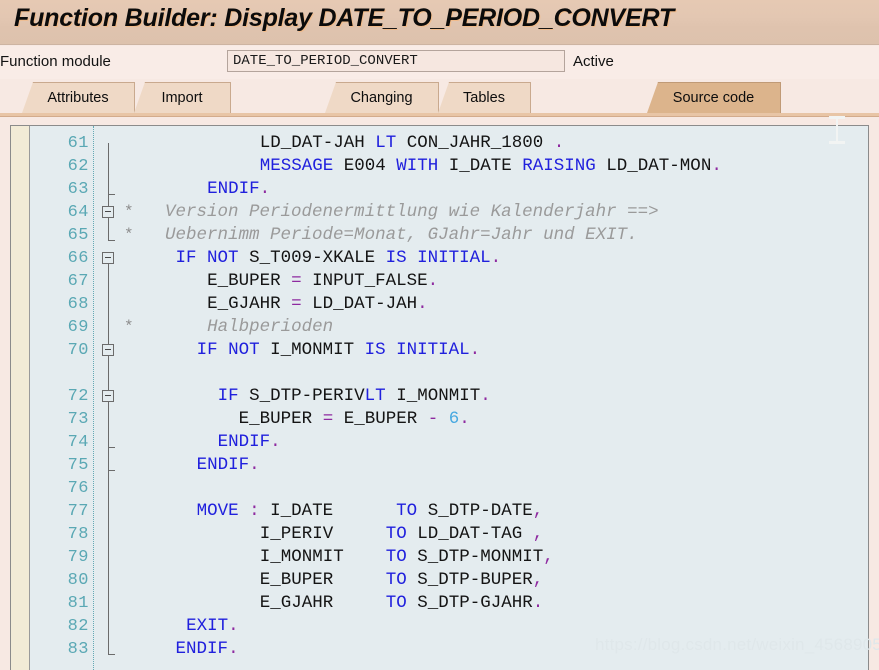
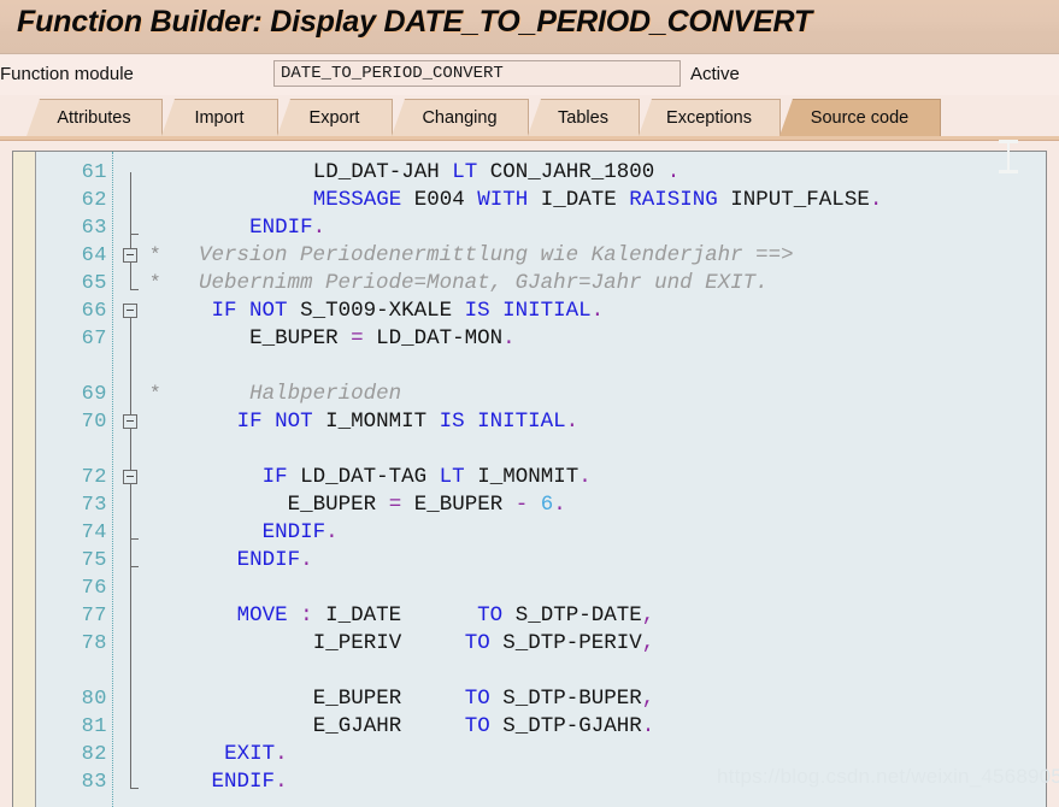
  Function Builder: Display DATE_TO_PERIOD_CONVERT
  Function module
  DATE_TO_PERIOD_CONVERT
  Active
  Attributes
  Import
+ Export
  Changing
  Tables
+ Exceptions
  Source code
  61
  LD_DAT-JAH LT CON_JAHR_1800 .
  62
- MESSAGE E004 WITH I_DATE RAISING LD_DAT-MON.
+ MESSAGE E004 WITH I_DATE RAISING INPUT_FALSE.
  63
  ENDIF.
  64
  *
  Version Periodenermittlung wie Kalenderjahr ==>
  65
  *
  Uebernimm Periode=Monat, GJahr=Jahr und EXIT.
  66
  IF NOT S_T009-XKALE IS INITIAL.
  67
- E_BUPER = INPUT_FALSE.
+ E_BUPER = LD_DAT-MON.
- 68
- E_GJAHR = LD_DAT-JAH.
  69
  *
  Halbperioden
  70
  IF NOT I_MONMIT IS INITIAL.
  72
- IF S_DTP-PERIVLT I_MONMIT.
+ IF LD_DAT-TAG LT I_MONMIT.
  73
  E_BUPER = E_BUPER - 6.
  74
  ENDIF.
  75
  ENDIF.
  76
  77
  MOVE : I_DATE TO S_DTP-DATE,
  78
- I_PERIV TO LD_DAT-TAG ,
+ I_PERIV TO S_DTP-PERIV,
- 79
- I_MONMIT TO S_DTP-MONMIT,
  80
  E_BUPER TO S_DTP-BUPER,
  81
  E_GJAHR TO S_DTP-GJAHR.
  82
  EXIT.
  83
  ENDIF.
  https://blog.csdn.net/weixin_4568905
